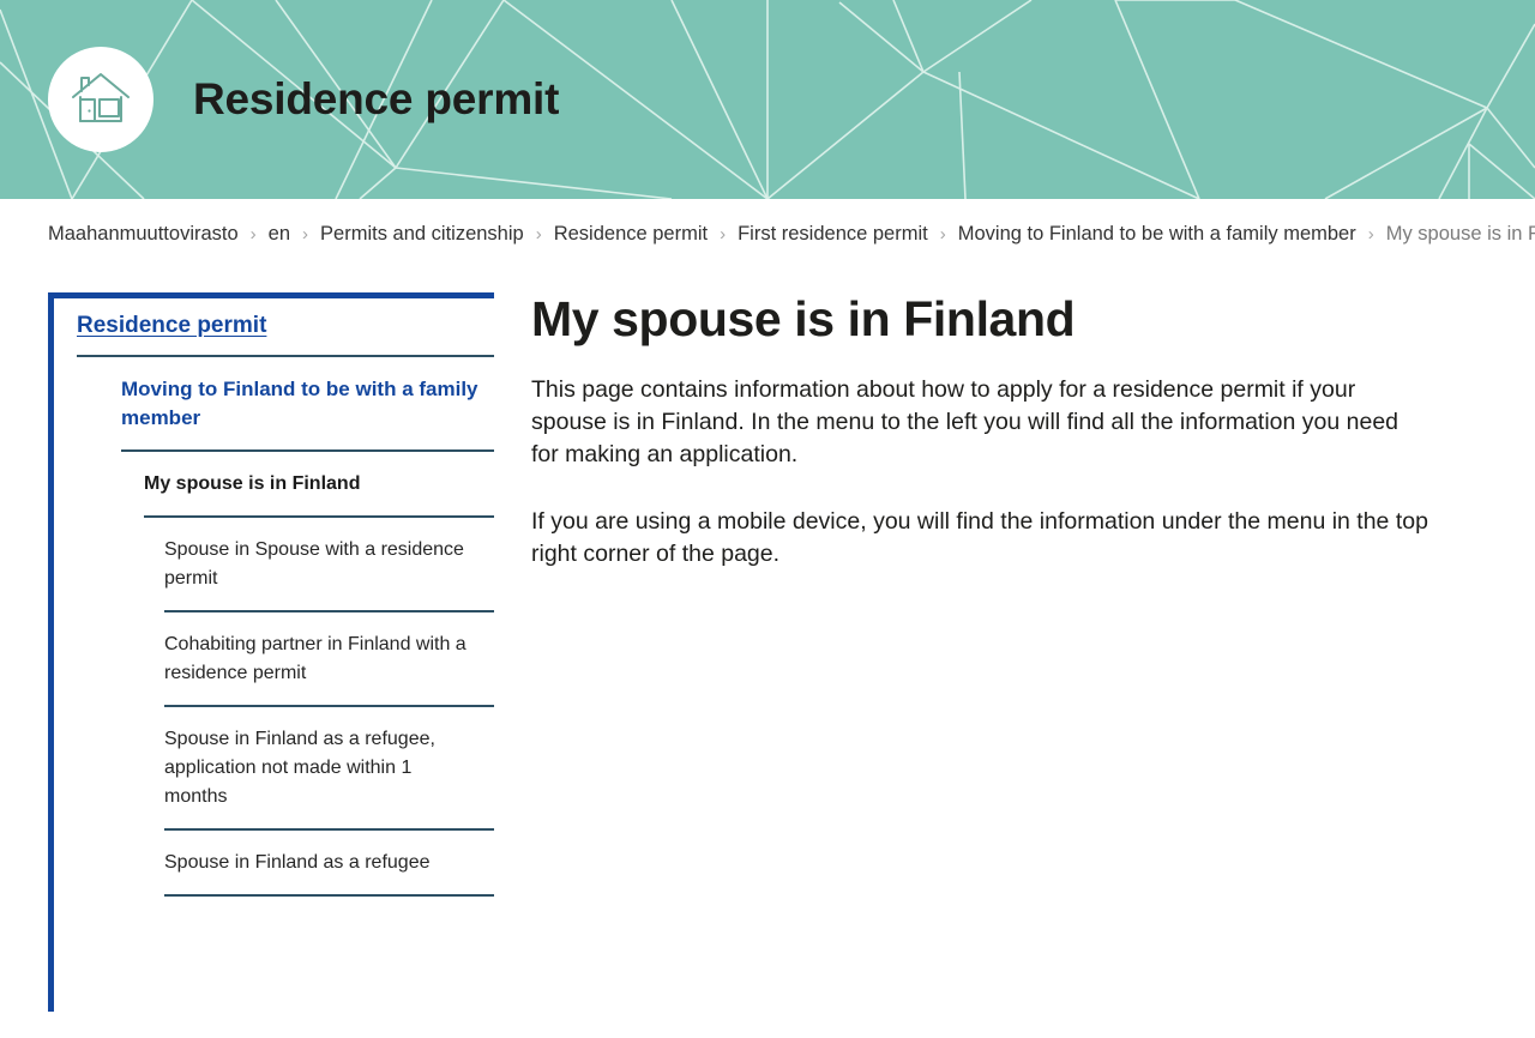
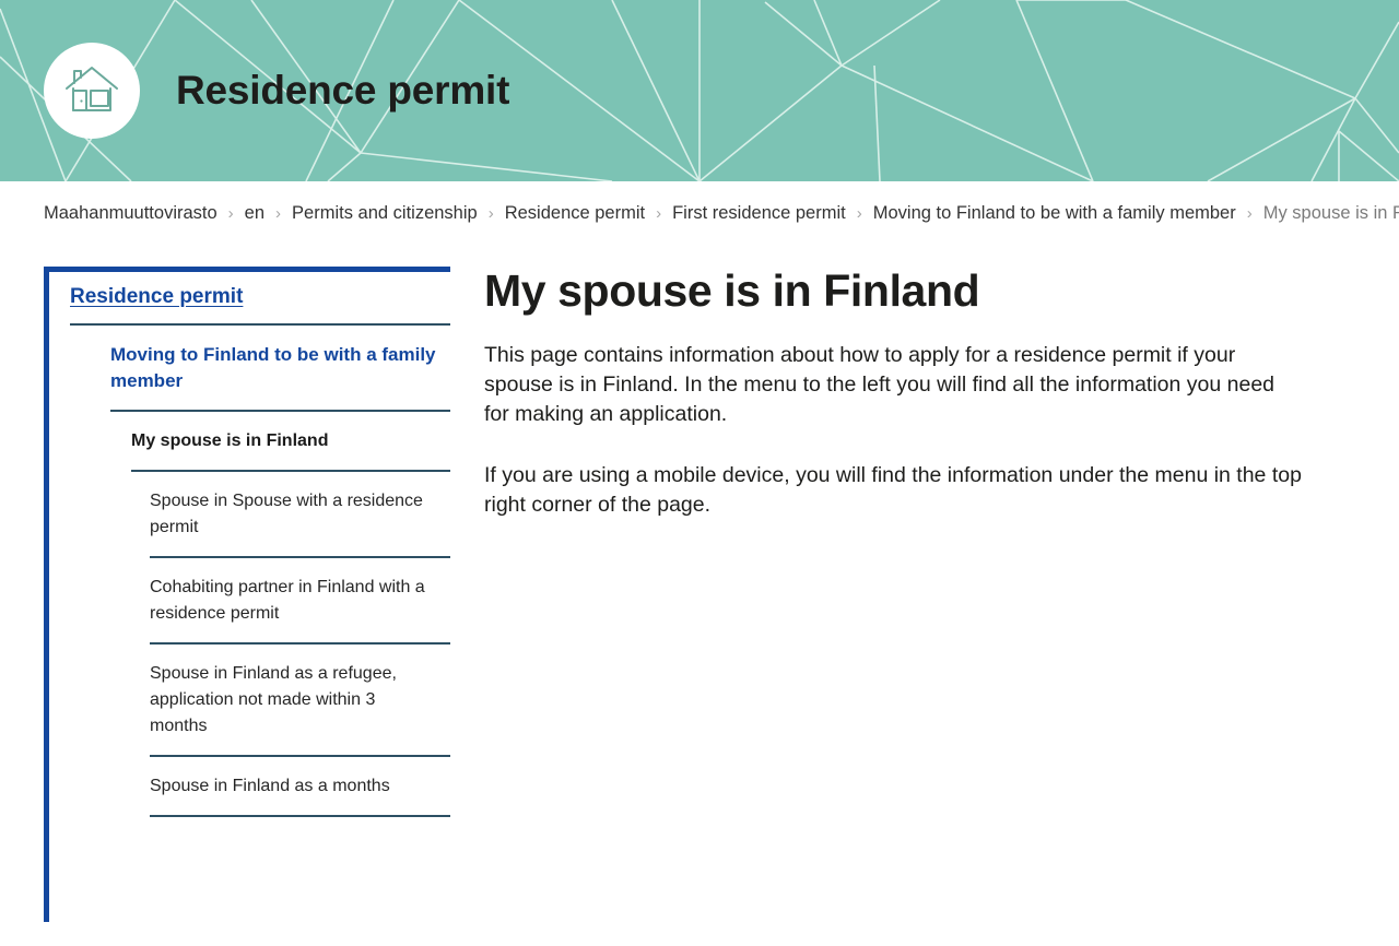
  Residence permit
  Maahanmuuttovirasto › en › Permits and citizenship › Residence permit › First residence permit › Moving to Finland to be with a family member › My spouse is in F
  Residence permit
  Moving to Finland to be with a family member
  My spouse is in Finland
  Spouse in Spouse with a residence permit
  Cohabiting partner in Finland with a residence permit
- Spouse in Finland as a refugee, application not made within 1 months
+ Spouse in Finland as a refugee, application not made within 3 months
- Spouse in Finland as a refugee
+ Spouse in Finland as a months
  My spouse is in Finland
  This page contains information about how to apply for a residence permit if your spouse is in Finland. In the menu to the left you will find all the information you need for making an application.
  If you are using a mobile device, you will find the information under the menu in the top right corner of the page.
